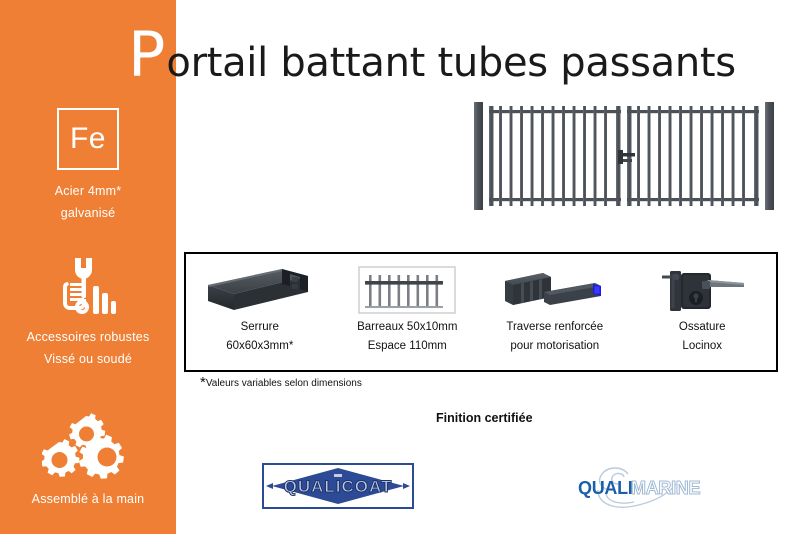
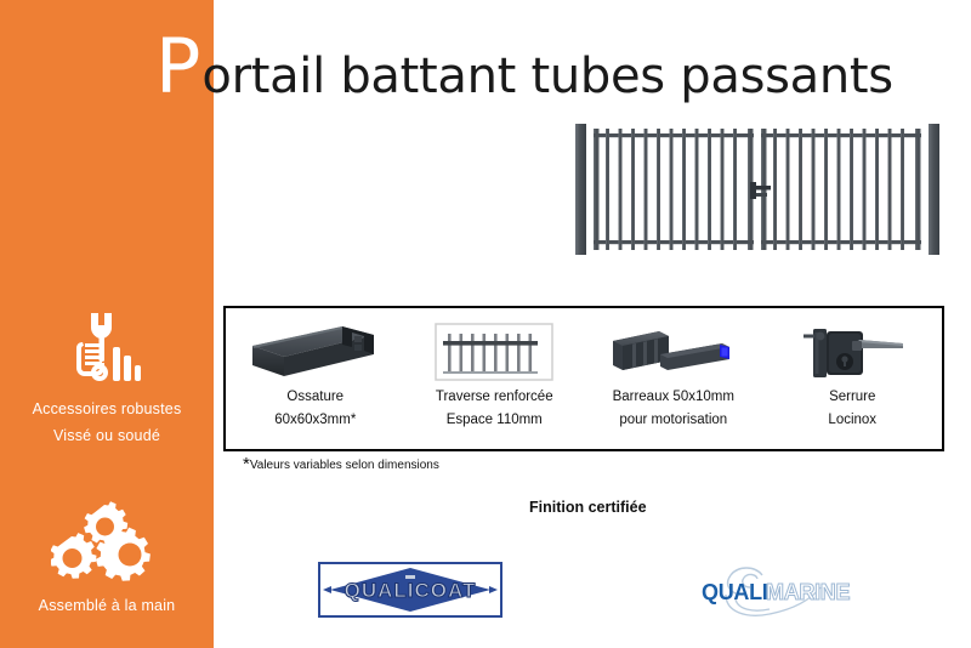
- Fe
- Acier 4mm*
- galvanisé
  Accessoires robustes
  Vissé ou soudé
  Assemblé à la main
  P
  ortail battant tubes passants
- Serrure
+ Ossature
  60x60x3mm*
- Barreaux 50x10mm
+ Traverse renforcée
  Espace 110mm
- Traverse renforcée
+ Barreaux 50x10mm
  pour motorisation
- Ossature
+ Serrure
  Locinox
  *Valeurs variables selon dimensions
  Finition certifiée
  QUALICOAT
  QUALI
  MARINE
